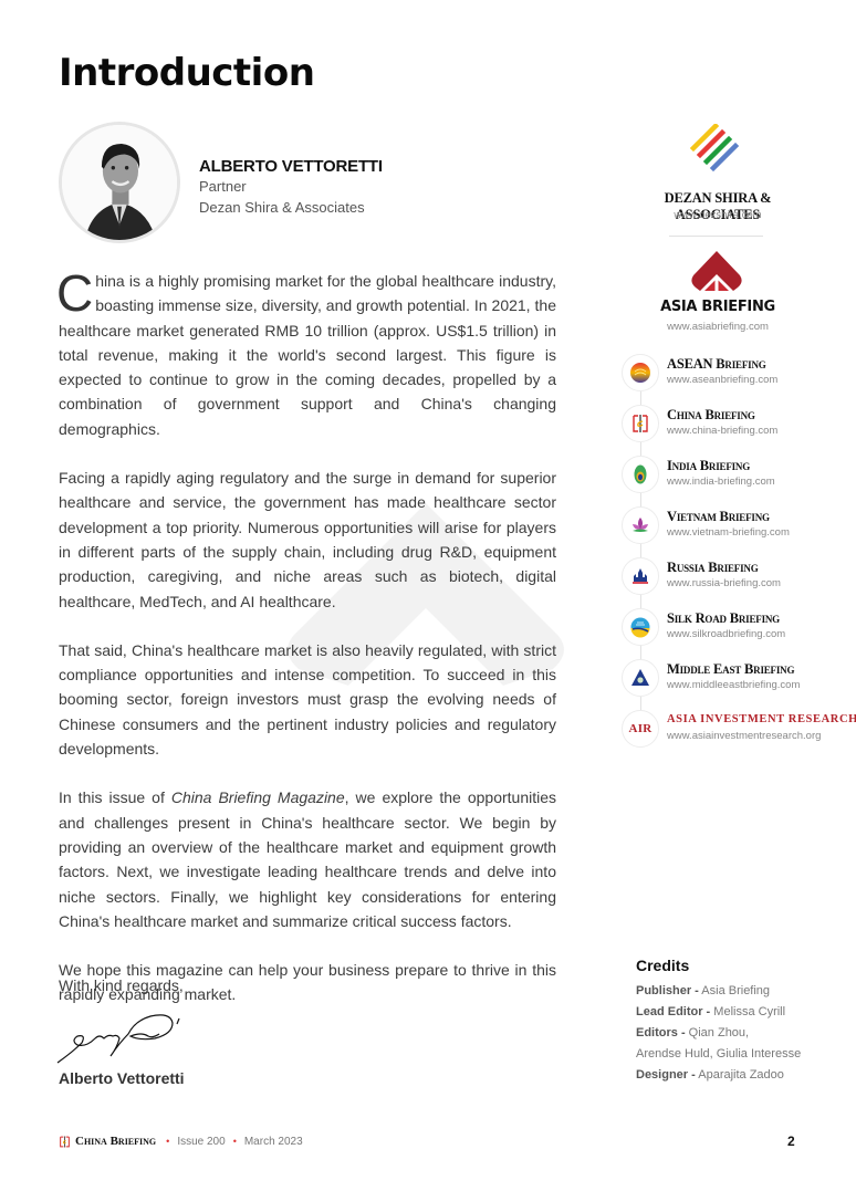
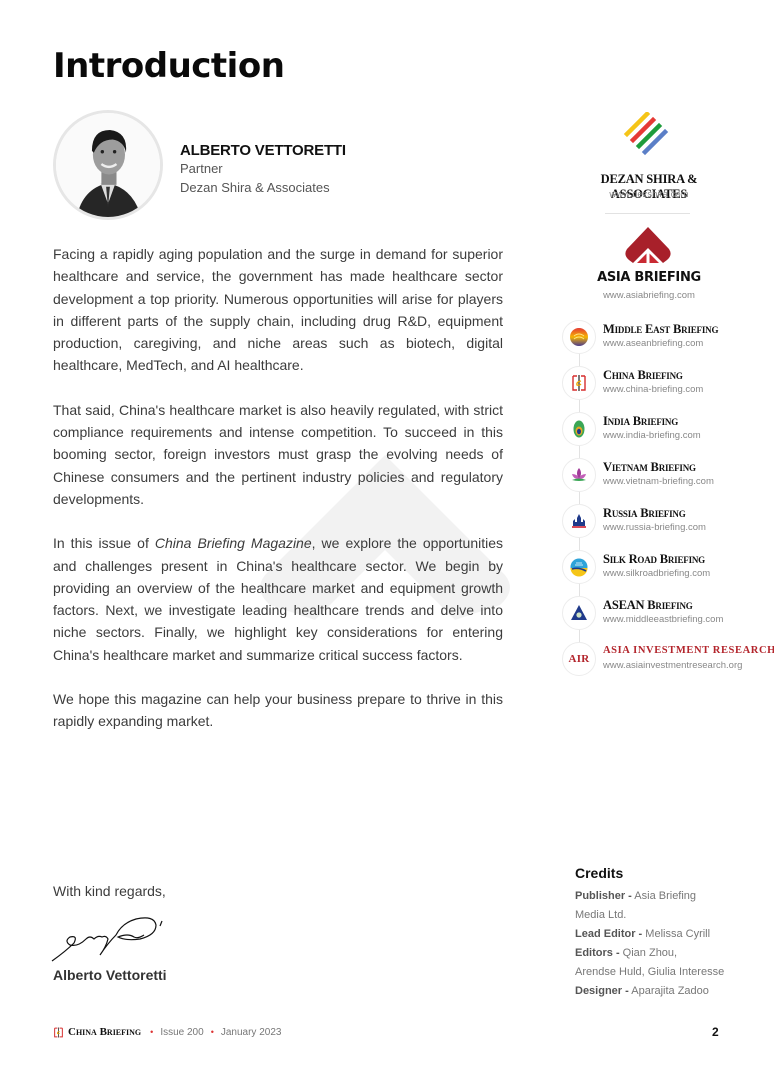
  Introduction
  ALBERTO VETTORETTI
  Partner
  Dezan Shira & Associates
- C
- hina is a highly promising market for the global healthcare industry, boasting immense size, diversity, and growth potential. In 2021, the healthcare market generated RMB 10 trillion (approx. US$1.5 trillion) in total revenue, making it the world's second largest. This figure is expected to continue to grow in the coming decades, propelled by a combination of government support and China's changing demographics.
- Facing a rapidly aging regulatory and the surge in demand for superior healthcare and service, the government has made healthcare sector development a top priority. Numerous opportunities will arise for players in different parts of the supply chain, including drug R&D, equipment production, caregiving, and niche areas such as biotech, digital healthcare, MedTech, and AI healthcare.
+ Facing a rapidly aging population and the surge in demand for superior healthcare and service, the government has made healthcare sector development a top priority. Numerous opportunities will arise for players in different parts of the supply chain, including drug R&D, equipment production, caregiving, and niche areas such as biotech, digital healthcare, MedTech, and AI healthcare.
- That said, China's healthcare market is also heavily regulated, with strict compliance opportunities and intense competition. To succeed in this booming sector, foreign investors must grasp the evolving needs of Chinese consumers and the pertinent industry policies and regulatory developments.
+ That said, China's healthcare market is also heavily regulated, with strict compliance requirements and intense competition. To succeed in this booming sector, foreign investors must grasp the evolving needs of Chinese consumers and the pertinent industry policies and regulatory developments.
  In this issue of China Briefing Magazine, we explore the opportunities and challenges present in China's healthcare sector. We begin by providing an overview of the healthcare market and equipment growth factors. Next, we investigate leading healthcare trends and delve into niche sectors. Finally, we highlight key considerations for entering China's healthcare market and summarize critical success factors.
  We hope this magazine can help your business prepare to thrive in this rapidly expanding market.
  With kind regards,
  Alberto Vettoretti
  DEZAN SHIRA & ASSOCIATES
  www.dezshira.com
  ASIA BRIEFING
  www.asiabriefing.com
- ASEAN Briefing
+ Middle East Briefing
  www.aseanbriefing.com
  China Briefing
  www.china-briefing.com
  India Briefing
  www.india-briefing.com
  Vietnam Briefing
  www.vietnam-briefing.com
  Russia Briefing
  www.russia-briefing.com
  Silk Road Briefing
  www.silkroadbriefing.com
- Middle East Briefing
+ ASEAN Briefing
  www.middleeastbriefing.com
  AIR
  ASIA INVESTMENT RESEARCH
  www.asiainvestmentresearch.org
  Credits
  Publisher - Asia Briefing
+ Media Ltd.
  Lead Editor - Melissa Cyrill
  Editors - Qian Zhou,
  Arendse Huld, Giulia Interesse
  Designer - Aparajita Zadoo
  China Briefing
  •
  Issue 200
  •
- March 2023
+ January 2023
  2
